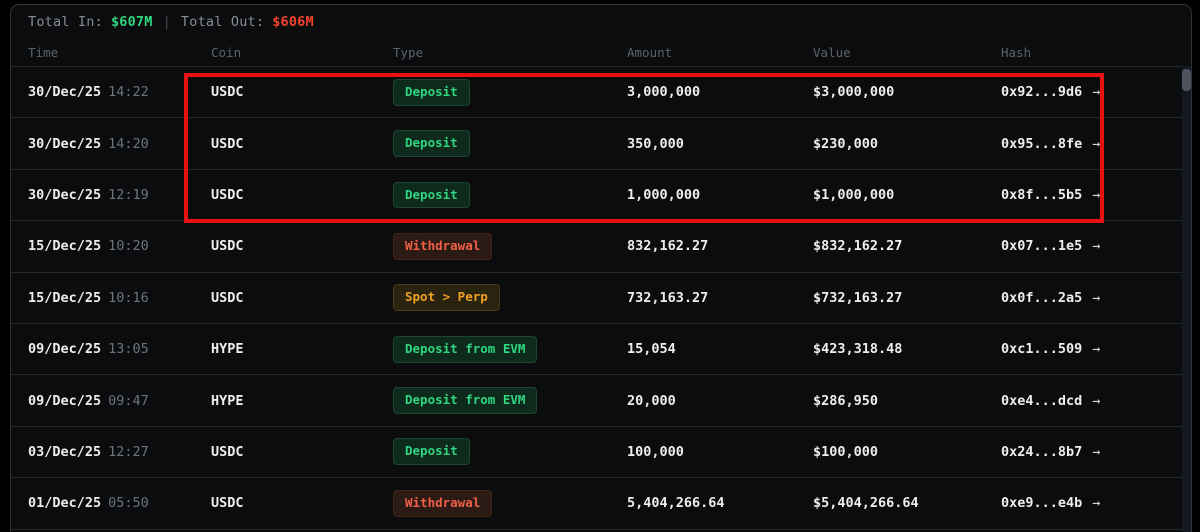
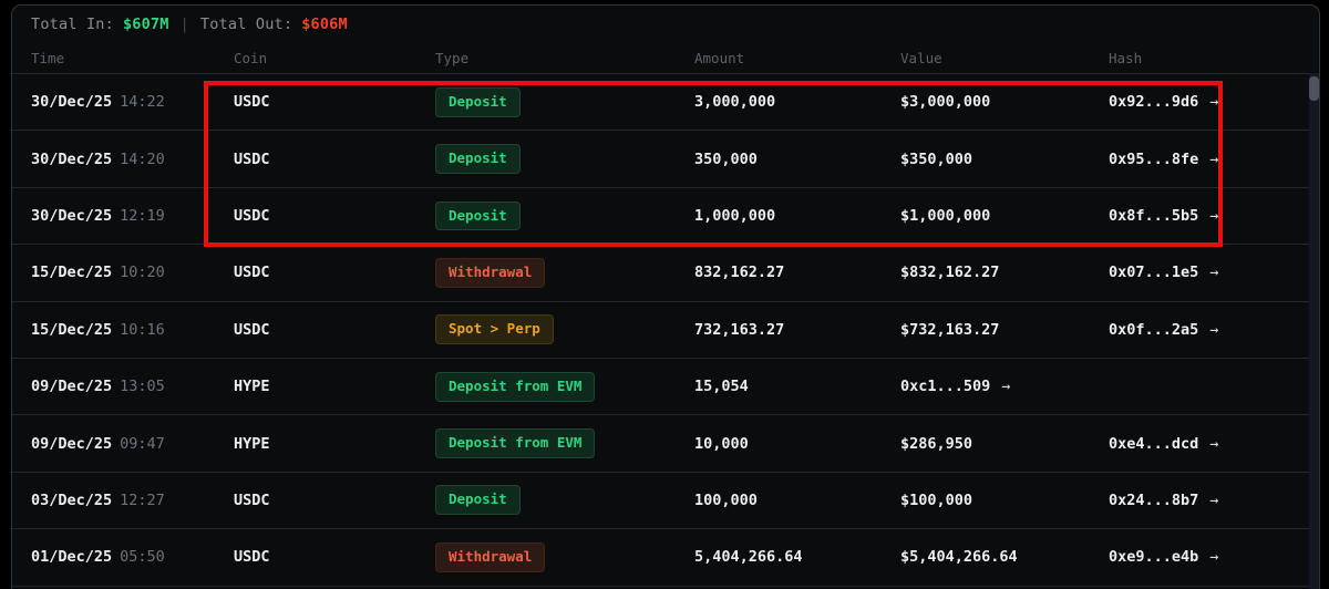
  Total In:
  $607M
  |
  Total Out:
  $606M
  Time
  Coin
  Type
  Amount
  Value
  Hash
  30/Dec/25 14:22
  USDC
  Deposit
  3,000,000
  $3,000,000
  0x92...9d6
  →
  30/Dec/25 14:20
  USDC
  Deposit
  350,000
- $230,000
+ $350,000
  0x95...8fe
  →
  30/Dec/25 12:19
  USDC
  Deposit
  1,000,000
  $1,000,000
  0x8f...5b5
  →
  15/Dec/25 10:20
  USDC
  Withdrawal
  832,162.27
  $832,162.27
  0x07...1e5
  →
  15/Dec/25 10:16
  USDC
  Spot > Perp
  732,163.27
  $732,163.27
  0x0f...2a5
  →
  09/Dec/25 13:05
  HYPE
  Deposit from EVM
  15,054
- $423,318.48
  0xc1...509
  →
  09/Dec/25 09:47
  HYPE
  Deposit from EVM
- 20,000
+ 10,000
  $286,950
  0xe4...dcd
  →
  03/Dec/25 12:27
  USDC
  Deposit
  100,000
  $100,000
  0x24...8b7
  →
  01/Dec/25 05:50
  USDC
  Withdrawal
  5,404,266.64
  $5,404,266.64
  0xe9...e4b
  →
